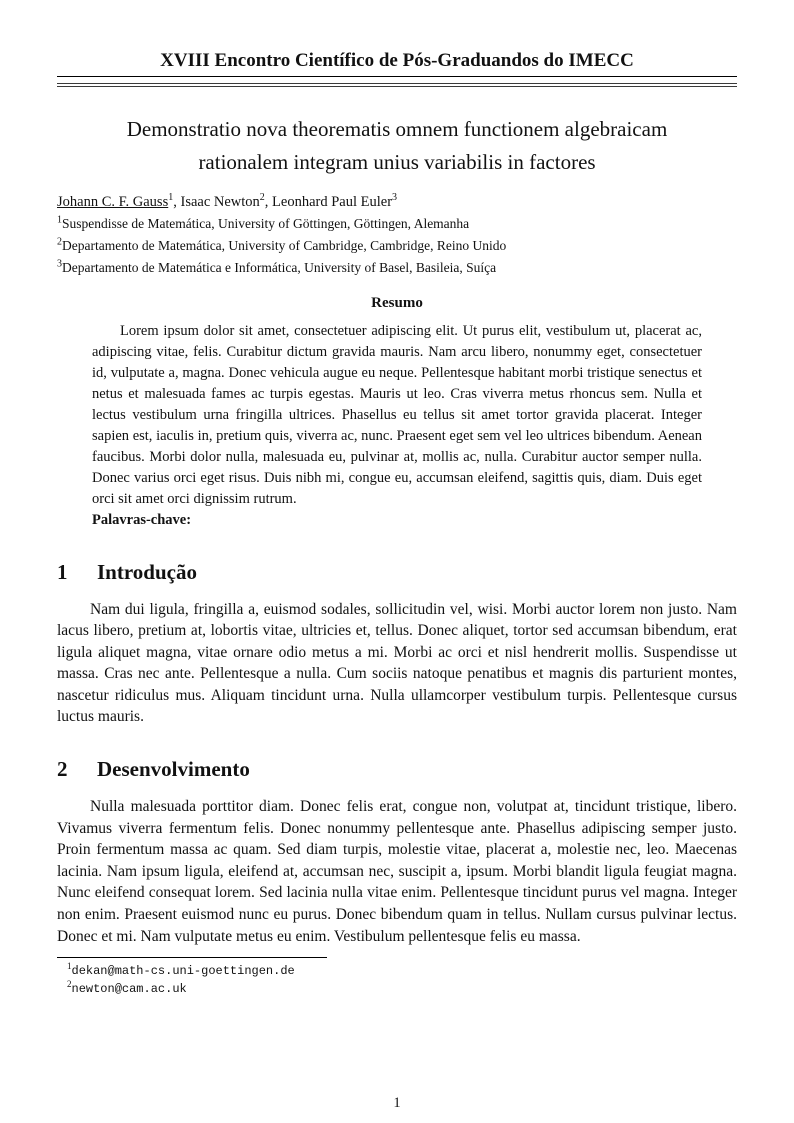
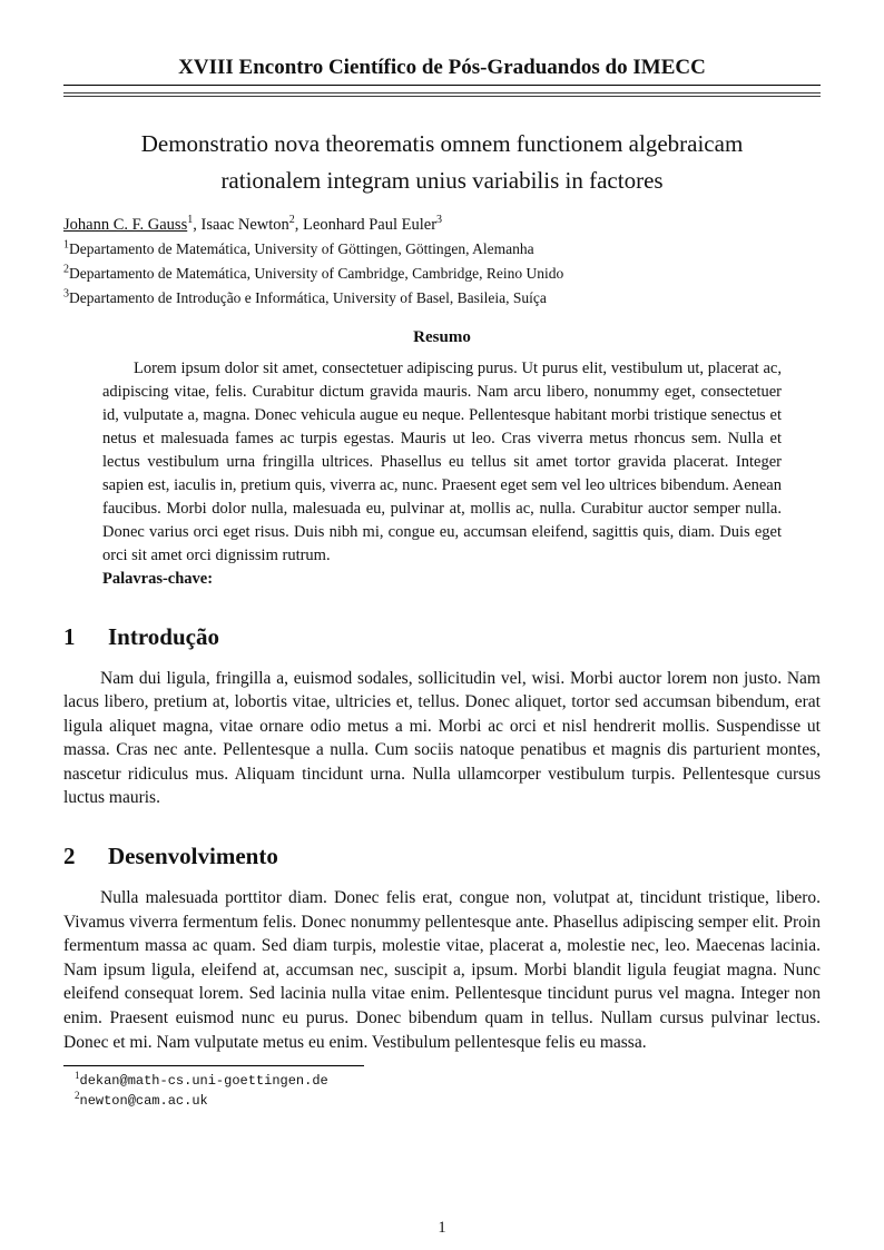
  XVIII Encontro Científico de Pós-Graduandos do IMECC
  Demonstratio nova theorematis omnem functionem algebraicam rationalem integram unius variabilis in factores
  Johann C. F. Gauss1, Isaac Newton2, Leonhard Paul Euler3
- 1Suspendisse de Matemática, University of Göttingen, Göttingen, Alemanha
+ 1Departamento de Matemática, University of Göttingen, Göttingen, Alemanha
  2Departamento de Matemática, University of Cambridge, Cambridge, Reino Unido
- 3Departamento de Matemática e Informática, University of Basel, Basileia, Suíça
+ 3Departamento de Introdução e Informática, University of Basel, Basileia, Suíça
  Resumo
- Lorem ipsum dolor sit amet, consectetuer adipiscing elit. Ut purus elit, vestibulum ut, placerat ac, adipiscing vitae, felis. Curabitur dictum gravida mauris. Nam arcu libero, nonummy eget, consectetuer id, vulputate a, magna. Donec vehicula augue eu neque. Pellentesque habitant morbi tristique senectus et netus et malesuada fames ac turpis egestas. Mauris ut leo. Cras viverra metus rhoncus sem. Nulla et lectus vestibulum urna fringilla ultrices. Phasellus eu tellus sit amet tortor gravida placerat. Integer sapien est, iaculis in, pretium quis, viverra ac, nunc. Praesent eget sem vel leo ultrices bibendum. Aenean faucibus. Morbi dolor nulla, malesuada eu, pulvinar at, mollis ac, nulla. Curabitur auctor semper nulla. Donec varius orci eget risus. Duis nibh mi, congue eu, accumsan eleifend, sagittis quis, diam. Duis eget orci sit amet orci dignissim rutrum.
+ Lorem ipsum dolor sit amet, consectetuer adipiscing purus. Ut purus elit, vestibulum ut, placerat ac, adipiscing vitae, felis. Curabitur dictum gravida mauris. Nam arcu libero, nonummy eget, consectetuer id, vulputate a, magna. Donec vehicula augue eu neque. Pellentesque habitant morbi tristique senectus et netus et malesuada fames ac turpis egestas. Mauris ut leo. Cras viverra metus rhoncus sem. Nulla et lectus vestibulum urna fringilla ultrices. Phasellus eu tellus sit amet tortor gravida placerat. Integer sapien est, iaculis in, pretium quis, viverra ac, nunc. Praesent eget sem vel leo ultrices bibendum. Aenean faucibus. Morbi dolor nulla, malesuada eu, pulvinar at, mollis ac, nulla. Curabitur auctor semper nulla. Donec varius orci eget risus. Duis nibh mi, congue eu, accumsan eleifend, sagittis quis, diam. Duis eget orci sit amet orci dignissim rutrum.
  Palavras-chave:
  1 Introdução
  Nam dui ligula, fringilla a, euismod sodales, sollicitudin vel, wisi. Morbi auctor lorem non justo. Nam lacus libero, pretium at, lobortis vitae, ultricies et, tellus. Donec aliquet, tortor sed accumsan bibendum, erat ligula aliquet magna, vitae ornare odio metus a mi. Morbi ac orci et nisl hendrerit mollis. Suspendisse ut massa. Cras nec ante. Pellentesque a nulla. Cum sociis natoque penatibus et magnis dis parturient montes, nascetur ridiculus mus. Aliquam tincidunt urna. Nulla ullamcorper vestibulum turpis. Pellentesque cursus luctus mauris.
  2 Desenvolvimento
- Nulla malesuada porttitor diam. Donec felis erat, congue non, volutpat at, tincidunt tristique, libero. Vivamus viverra fermentum felis. Donec nonummy pellentesque ante. Phasellus adipiscing semper justo. Proin fermentum massa ac quam. Sed diam turpis, molestie vitae, placerat a, molestie nec, leo. Maecenas lacinia. Nam ipsum ligula, eleifend at, accumsan nec, suscipit a, ipsum. Morbi blandit ligula feugiat magna. Nunc eleifend consequat lorem. Sed lacinia nulla vitae enim. Pellentesque tincidunt purus vel magna. Integer non enim. Praesent euismod nunc eu purus. Donec bibendum quam in tellus. Nullam cursus pulvinar lectus. Donec et mi. Nam vulputate metus eu enim. Vestibulum pellentesque felis eu massa.
+ Nulla malesuada porttitor diam. Donec felis erat, congue non, volutpat at, tincidunt tristique, libero. Vivamus viverra fermentum felis. Donec nonummy pellentesque ante. Phasellus adipiscing semper elit. Proin fermentum massa ac quam. Sed diam turpis, molestie vitae, placerat a, molestie nec, leo. Maecenas lacinia. Nam ipsum ligula, eleifend at, accumsan nec, suscipit a, ipsum. Morbi blandit ligula feugiat magna. Nunc eleifend consequat lorem. Sed lacinia nulla vitae enim. Pellentesque tincidunt purus vel magna. Integer non enim. Praesent euismod nunc eu purus. Donec bibendum quam in tellus. Nullam cursus pulvinar lectus. Donec et mi. Nam vulputate metus eu enim. Vestibulum pellentesque felis eu massa.
  1dekan@math-cs.uni-goettingen.de
  2newton@cam.ac.uk
  1
